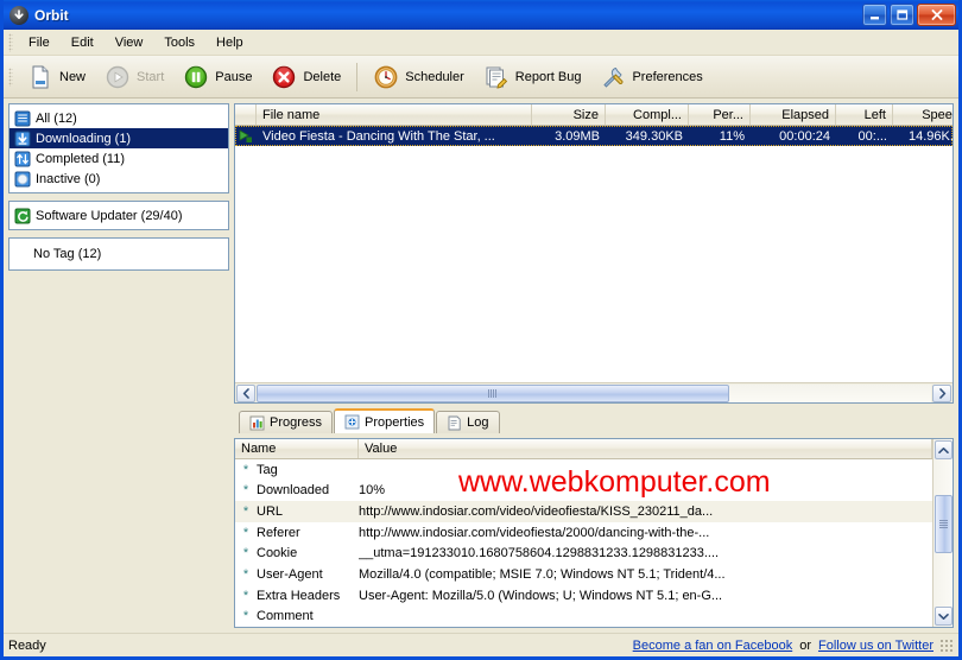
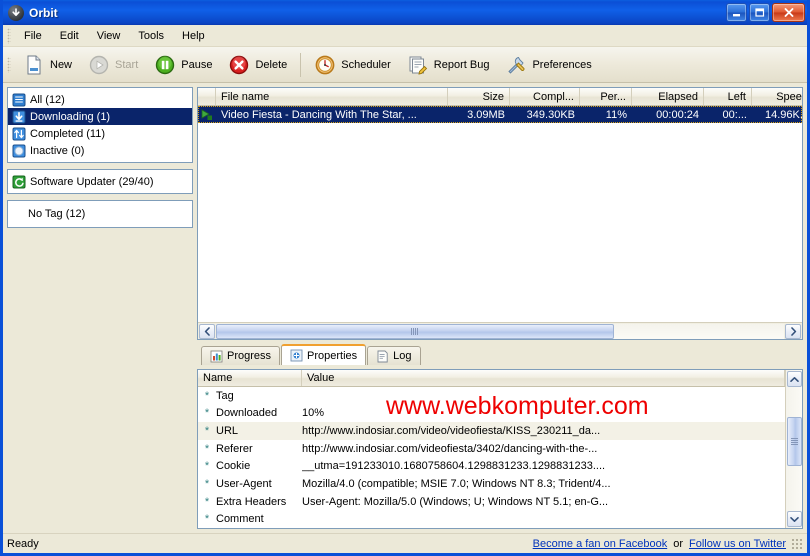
  Orbit
  File
  Edit
  View
  Tools
  Help
  New
  Start
  Pause
  Delete
  Scheduler
  Report Bug
  Preferences
  All (12)
  Downloading (1)
  Completed (11)
  Inactive (0)
  Software Updater (29/40)
  No Tag (12)
  File name
  Size
  Compl...
  Per...
  Elapsed
  Left
  Spee
  Video Fiesta - Dancing With The Star, ...
  3.09MB
  349.30KB
  11%
  00:00:24
  00:...
  14.96K.
  Progress
  Properties
  Log
  Name
  Value
  *
  Tag
  *
  Downloaded
  10%
  *
  URL
  http://www.indosiar.com/video/videofiesta/KISS_230211_da...
  *
  Referer
- http://www.indosiar.com/videofiesta/2000/dancing-with-the-...
+ http://www.indosiar.com/videofiesta/3402/dancing-with-the-...
  *
  Cookie
  __utma=191233010.1680758604.1298831233.1298831233....
  *
  User-Agent
- Mozilla/4.0 (compatible; MSIE 7.0; Windows NT 5.1; Trident/4...
+ Mozilla/4.0 (compatible; MSIE 7.0; Windows NT 8.3; Trident/4...
  *
  Extra Headers
  User-Agent: Mozilla/5.0 (Windows; U; Windows NT 5.1; en-G...
  *
  Comment
  www.webkomputer.com
  Ready
  Become a fan on Facebook
  or
  Follow us on Twitter
